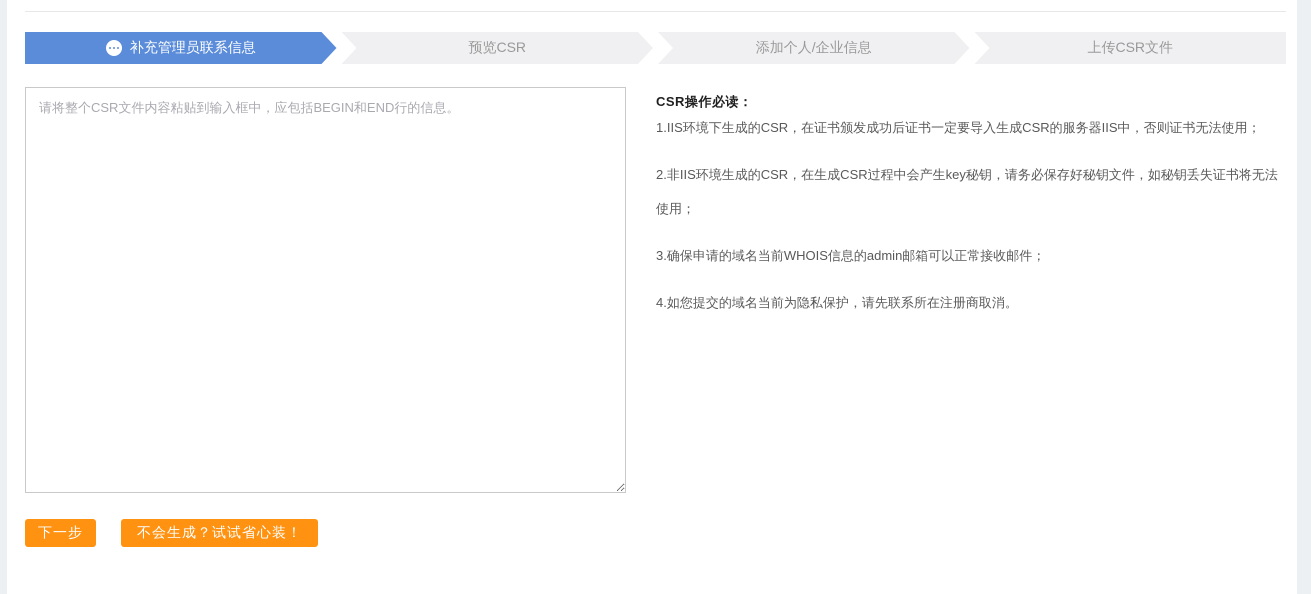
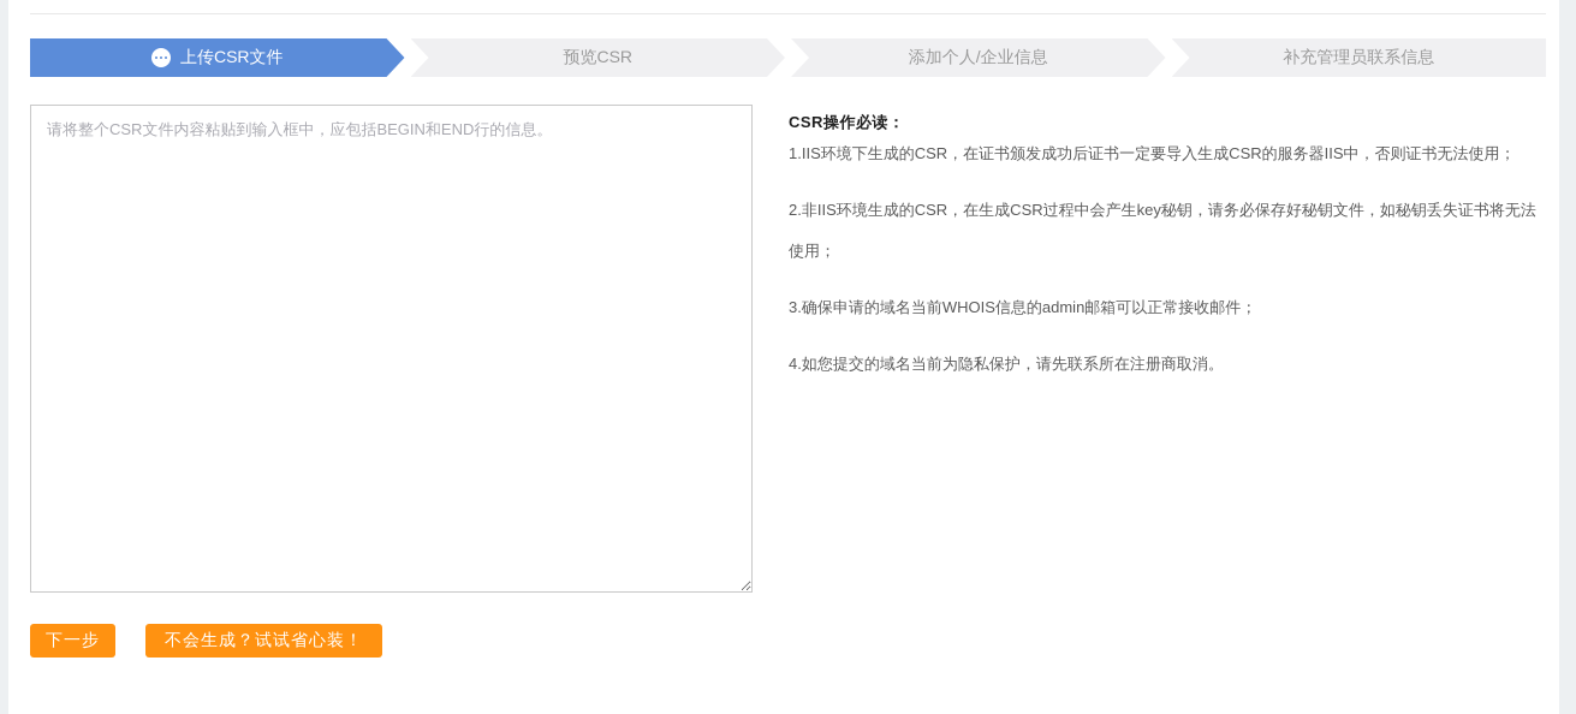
- 补充管理员联系信息
+ 上传CSR文件
  预览CSR
  添加个人/企业信息
- 上传CSR文件
+ 补充管理员联系信息
  请将整个CSR文件内容粘贴到输入框中，应包括BEGIN和END行的信息。
  CSR操作必读：
  1.IIS环境下生成的CSR，在证书颁发成功后证书一定要导入生成CSR的服务器IIS中，否则证书无法使用；
  2.非IIS环境生成的CSR，在生成CSR过程中会产生key秘钥，请务必保存好秘钥文件，如秘钥丢失证书将无法使用；
  3.确保申请的域名当前WHOIS信息的admin邮箱可以正常接收邮件；
  4.如您提交的域名当前为隐私保护，请先联系所在注册商取消。
  下一步
  不会生成？试试省心装！
